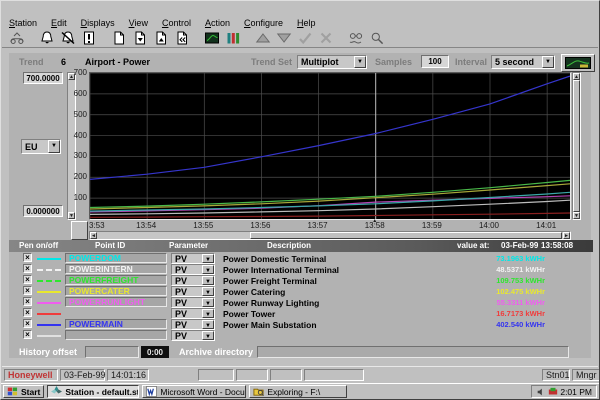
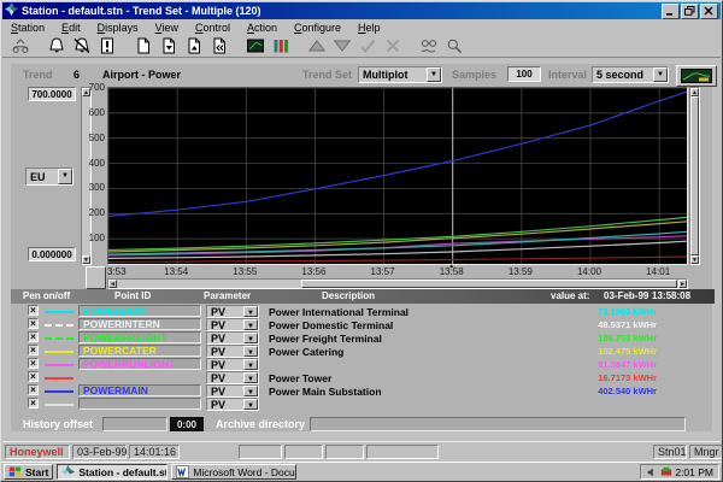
+ Station - default.stn - Trend Set - Multiple (120)
  Station
  Edit
  Displays
  View
  Control
  Action
  Configure
  Help
  Trend
  6
  Airport - Power
  Trend Set
  Multiplot
  Samples
  100
  Interval
  5 second
  700.0000
  EU
  0.000000
  100
  200
  300
  400
  500
  600
  700
  3:53
  13:54
  13:55
  13:56
  13:57
  13:58
  13:59
  14:00
  14:01
  Pen on/off
  Point ID
  Parameter
  Description
  value at:
  03-Feb-99
  13:58:08
  ×
  POWERDOM
  PV
- Power Domestic Terminal
+ Power International Terminal
  73.1963 kWHr
  ×
  POWERINTERN
  PV
- Power International Terminal
+ Power Domestic Terminal
  48.5371 kWHr
  ×
  POWERFREIGHT
  PV
  Power Freight Terminal
  109.753 kWHr
  ×
  POWERCATER
  PV
  Power Catering
  102.475 kWHr
  ×
  POWERRUNLIGHT
  PV
- Power Runway Lighting
- 55.3311 kWHr
+ 81.3847 kWHr
  ×
  PV
  Power Tower
  16.7173 kWHr
  ×
  POWERMAIN
  PV
  Power Main Substation
  402.540 kWHr
  ×
  PV
  History offset
  0:00
  Archive directory
  Honeywell
  03-Feb-99
  14:01:16
  Stn01
  Mngr
  Start
  Station - default.st
  Microsoft Word - Docu
- Exploring - F:\
  2:01 PM
